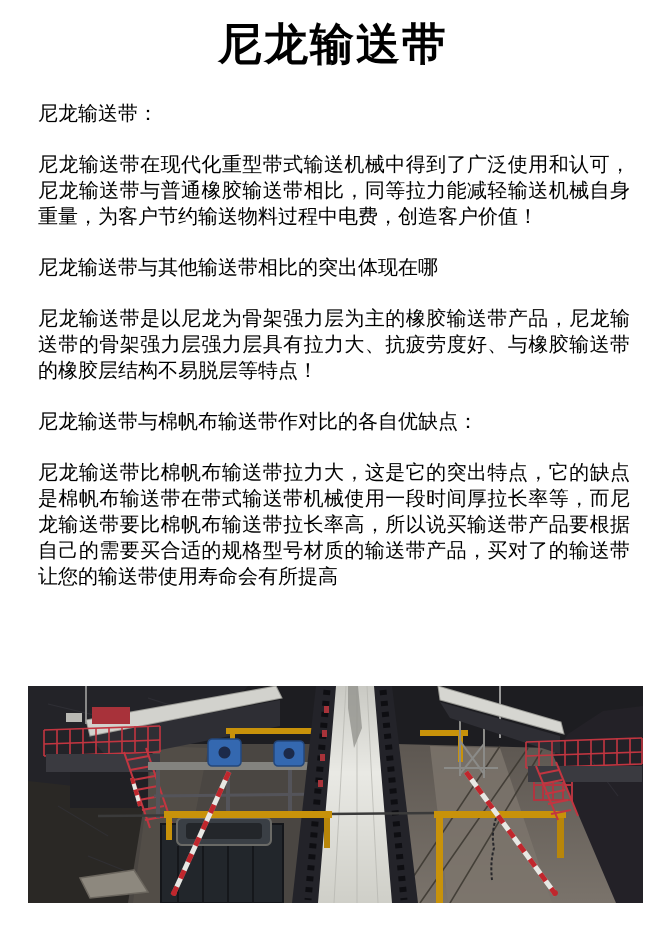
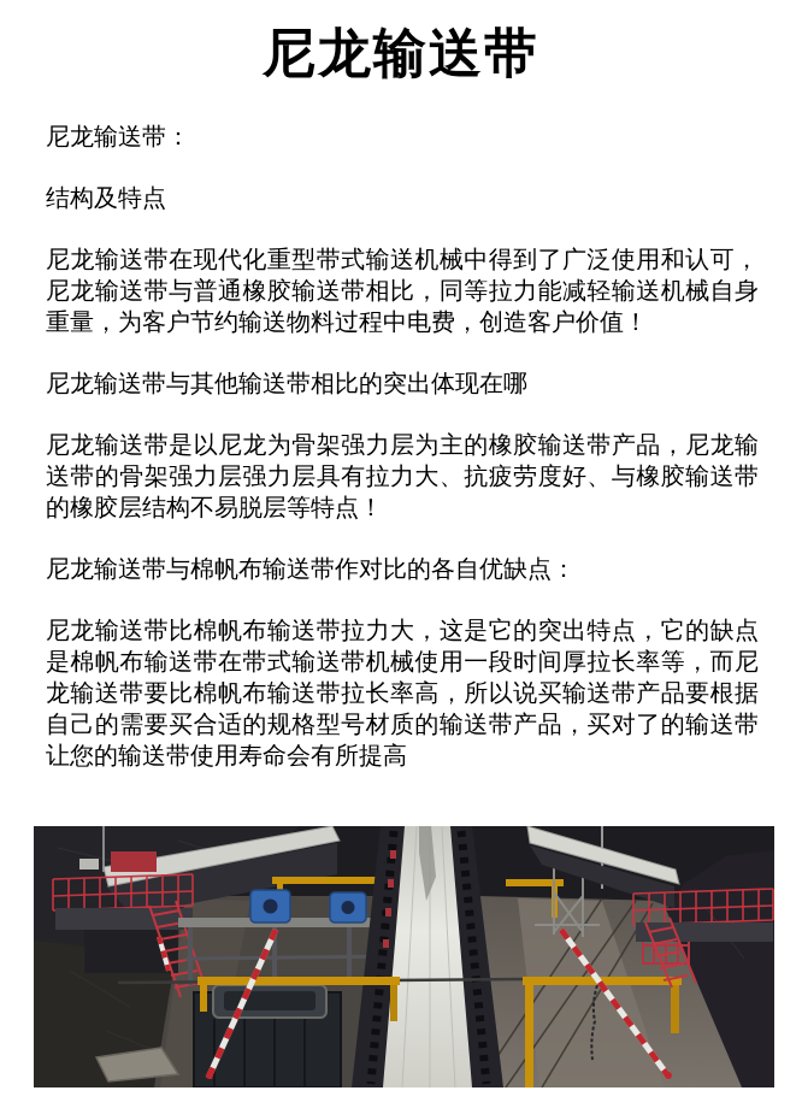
  尼龙输送带
  尼龙输送带：
+ 结构及特点
  尼龙输送带在现代化重型带式输送机械中得到了广泛使用和认可，尼龙输送带与普通橡胶输送带相比，同等拉力能减轻输送机械自身重量，为客户节约输送物料过程中电费，创造客户价值！
  尼龙输送带与其他输送带相比的突出体现在哪
  尼龙输送带是以尼龙为骨架强力层为主的橡胶输送带产品，尼龙输送带的骨架强力层强力层具有拉力大、抗疲劳度好、与橡胶输送带的橡胶层结构不易脱层等特点！
  尼龙输送带与棉帆布输送带作对比的各自优缺点：
  尼龙输送带比棉帆布输送带拉力大，这是它的突出特点，它的缺点是棉帆布输送带在带式输送带机械使用一段时间厚拉长率等，而尼龙输送带要比棉帆布输送带拉长率高，所以说买输送带产品要根据自己的需要买合适的规格型号材质的输送带产品，买对了的输送带让您的输送带使用寿命会有所提高
